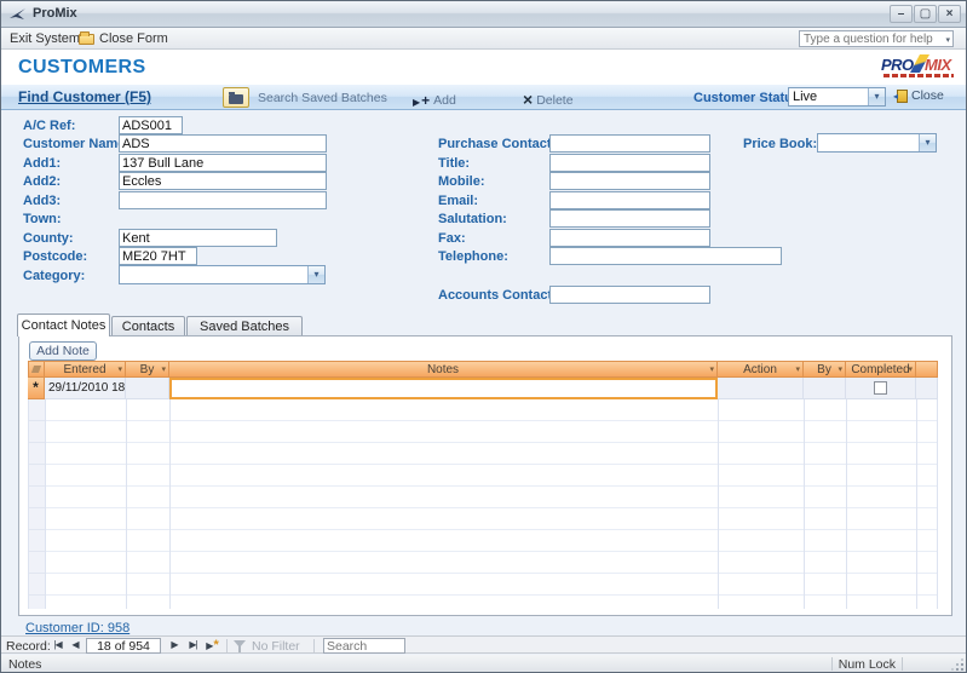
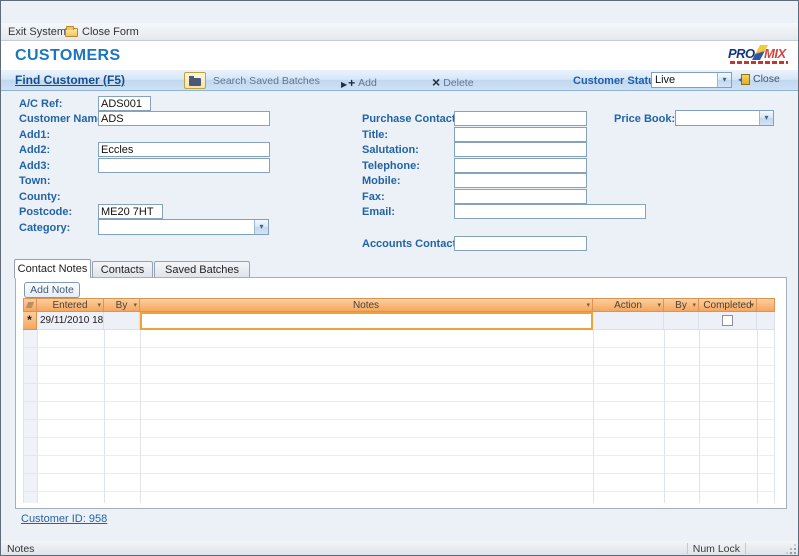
- ProMix
  Exit System
  Close Form
- Type a question for help
  CUSTOMERS
  PRO
  MIX
  Find Customer (F5)
  Search Saved Batches
  Add
  Delete
  Customer Stat
  Live
  Close
  A/C Ref:
  ADS001
  Customer Nam
  ADS
  Add1:
- 137 Bull Lane
  Add2:
  Eccles
  Add3:
  Town:
  County:
- Kent
  Postcode:
  ME20 7HT
  Category:
  Purchase Contac
  Title:
- Mobile:
+ Salutation:
- Email:
+ Telephone:
- Salutation:
+ Mobile:
  Fax:
- Telephone:
+ Email:
  Accounts Contac
  Price Book:
  Contact Notes
  Contacts
  Saved Batches
  Add Note
  Entered
  By
  Notes
  By
  Completed
  *
  29/11/2010 18
  Customer ID: 958
- Record:
- 18 of 954
- No Filter
- Search
  Notes
  Num Lock
